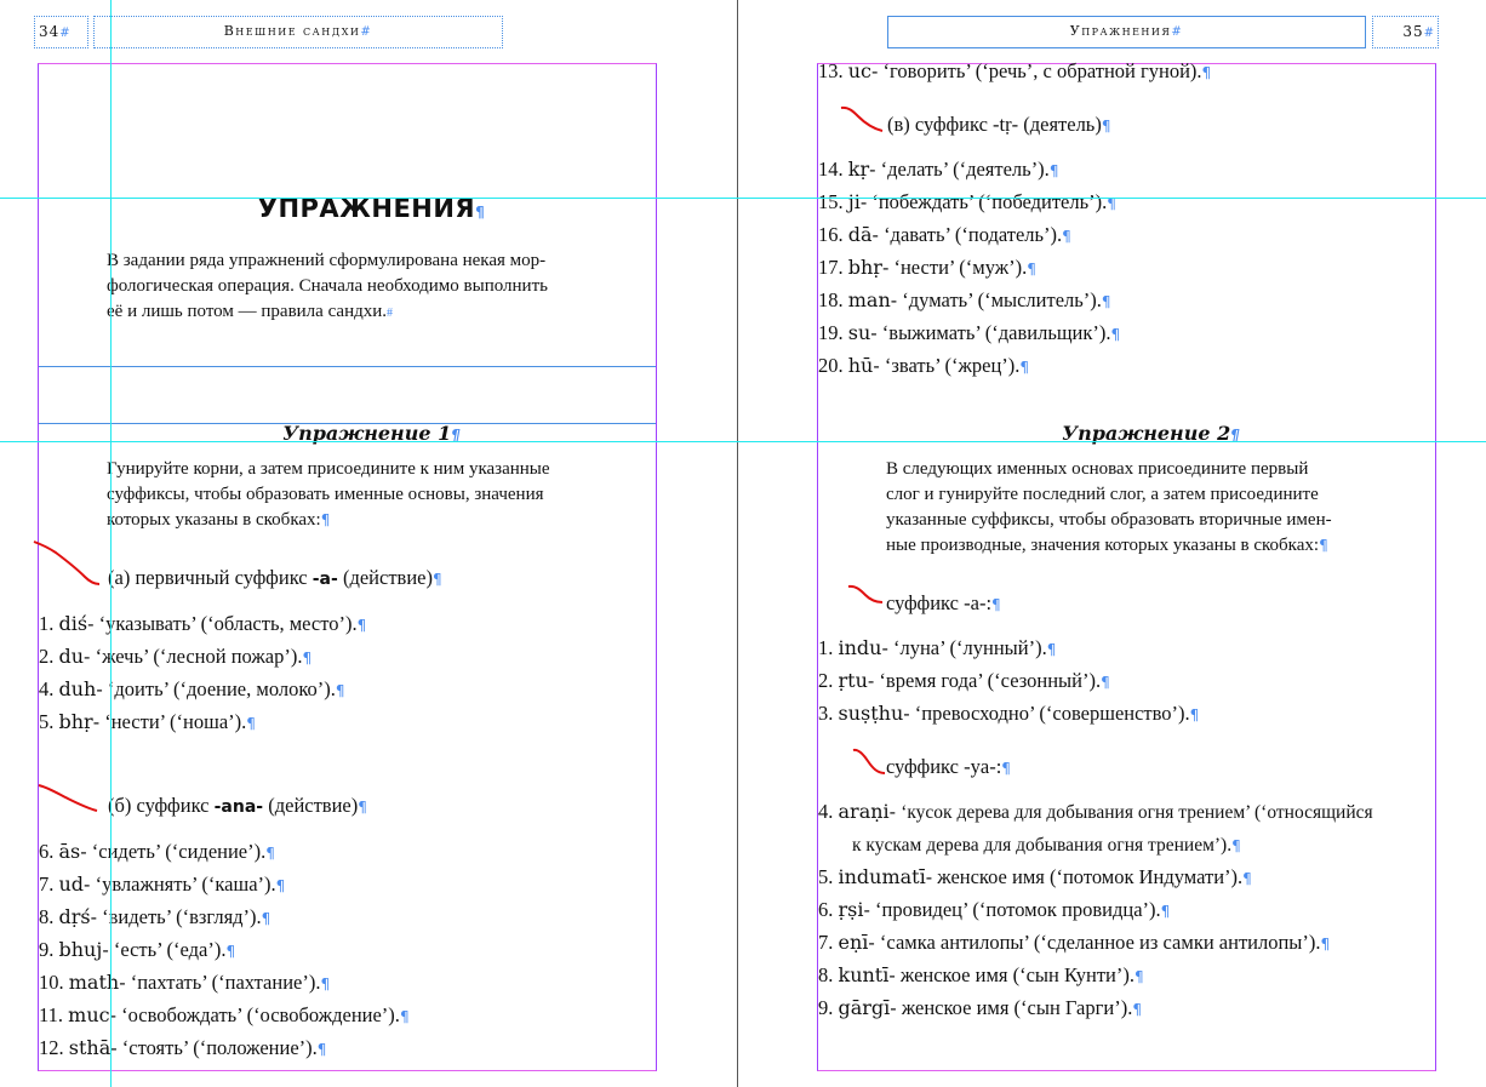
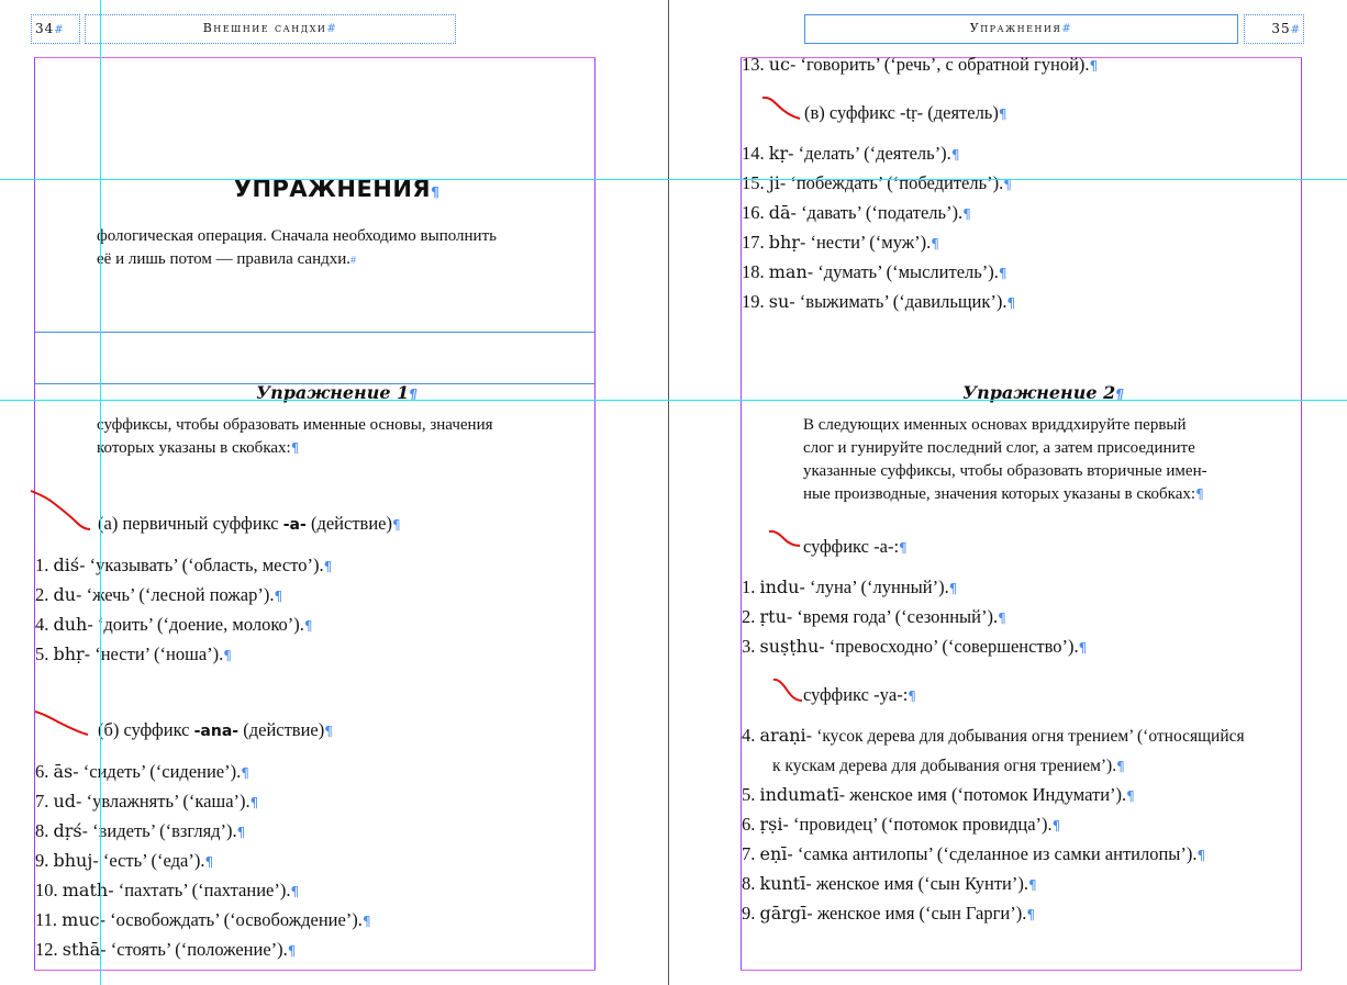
  34#
  Внешние сандхи#
  Упражнения#
  35#
  УПРАЖНЕНИЯ¶
- В задании ряда упражнений сформулирована некая мор-
  фологическая операция. Сначала необходимо выполнить
  ё и лишь потом — правила сандхи.#
  Упражнение 1¶
- Гунируйте корни, а затем присоедините к ним указанные
  уффиксы, чтобы образовать именные основы, значения
  оторых указаны в скобках:¶
  а) первичный суффикс -a- (действие)¶
  1. diś- ‘казывать’ (‘область, место’).¶
  2. du- ‘жечь’ (‘лесной пожар’).¶
  4. duh- доить’ (‘доение, молоко’).¶
  5. bhṛ- ‘нести’ (‘ноша’).¶
  б) суффикс -ana- (действие)¶
  6. ās- ‘сидеть’ (‘сидение’).¶
  7. ud- ‘увлажнять’ (‘каша’).¶
  8. dṛś- ‘видеть’ (‘взгляд’).¶
  9. bhuj- ‘есть’ (‘еда’).¶
  10. math- ‘пахтать’ (‘пахтание’).¶
  11. muc- ‘освобождать’ (‘освобождение’).¶
  12. sthā- ‘стоять’ (‘положение’).¶
  13. uc- ‘говорить’ (‘речь’, с обратной гуной).¶
  (в) суффикс -tṛ- (деятель)¶
  14. kṛ- ‘делать’ (‘деятель’).¶
  15. ji- ‘побеждать’ (‘победитель’).¶
  16. dā- ‘давать’ (‘податель’).¶
  17. bhṛ- ‘нести’ (‘муж’).¶
  18. man- ‘думать’ (‘мыслитель’).¶
  19. su- ‘выжимать’ (‘давильщик’).¶
- 20. hū- ‘звать’ (‘жрец’).¶
  Упражнение 2¶
- В следующих именных основах присоедините первый
+ В следующих именных основах вриддхируйте первый
  слог и гунируйте последний слог, а затем присоедините
  указанные суффиксы, чтобы образовать вторичные имен-
  ные производные, значения которых указаны в скобках:¶
  суффикс -a-:¶
  1. indu- ‘луна’ (‘лунный’).¶
  2. ṛtu- ‘время года’ (‘сезонный’).¶
  3. suṣṭhu- ‘превосходно’ (‘совершенство’).¶
  суффикс -ya-:¶
  4. araṇi- ‘кусок дерева для добывания огня трением’ (‘относящийся
  к кускам дерева для добывания огня трением’).¶
  5. indumatī- женское имя (‘потомок Индумати’).¶
  6. ṛṣi- ‘провидец’ (‘потомок провидца’).¶
  7. eṇī- ‘самка антилопы’ (‘сделанное из самки антилопы’).¶
  8. kuntī- женское имя (‘сын Кунти’).¶
  9. gārgī- женское имя (‘сын Гарги’).¶
